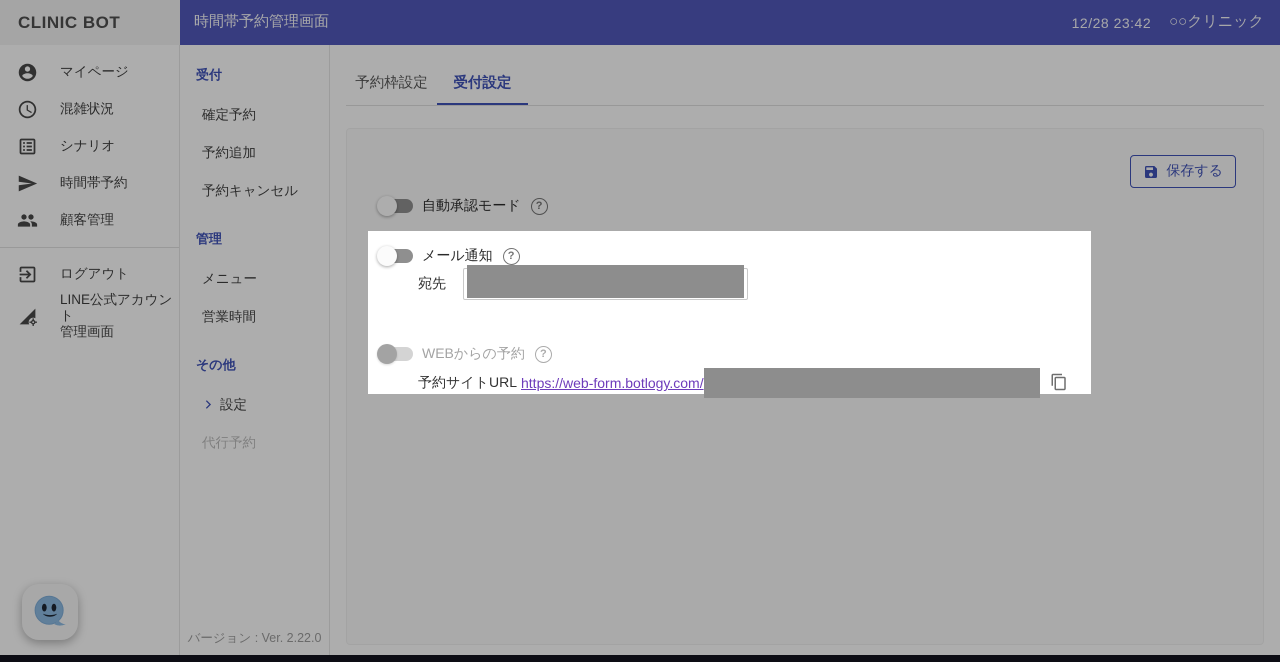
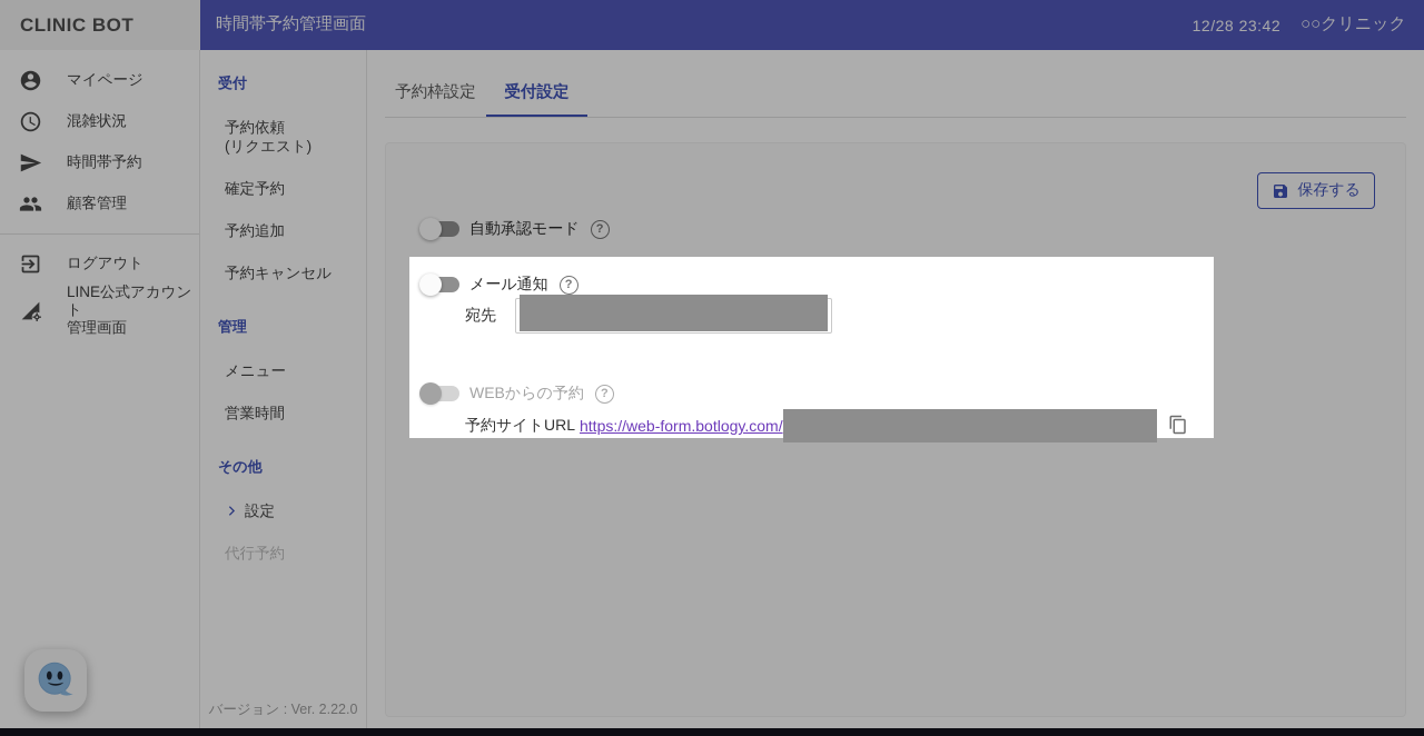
  CLINIC BOT
  時間帯予約管理画面
  12/28 23:42
  ○○クリニック
  マイページ
  混雑状況
- シナリオ
  時間帯予約
  顧客管理
  ログアウト
  LINE公式アカウント
  管理画面
  受付
+ 予約依頼
+ (リクエスト)
  確定予約
  予約追加
  予約キャンセル
  管理
  メニュー
  営業時間
  その他
  設定
  代行予約
  バージョン : Ver. 2.22.0
  予約枠設定
  受付設定
  保存する
  自動承認モード
  メール通知
  宛先
  WEBからの予約
  予約サイトURL
  https://web-form.botlogy.com/
